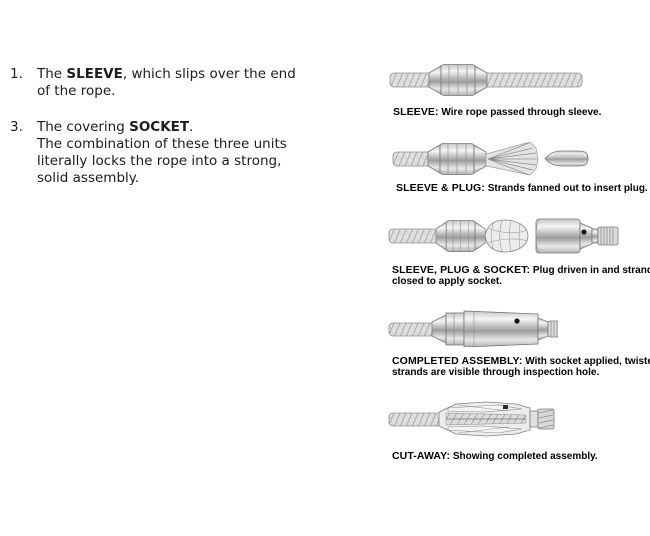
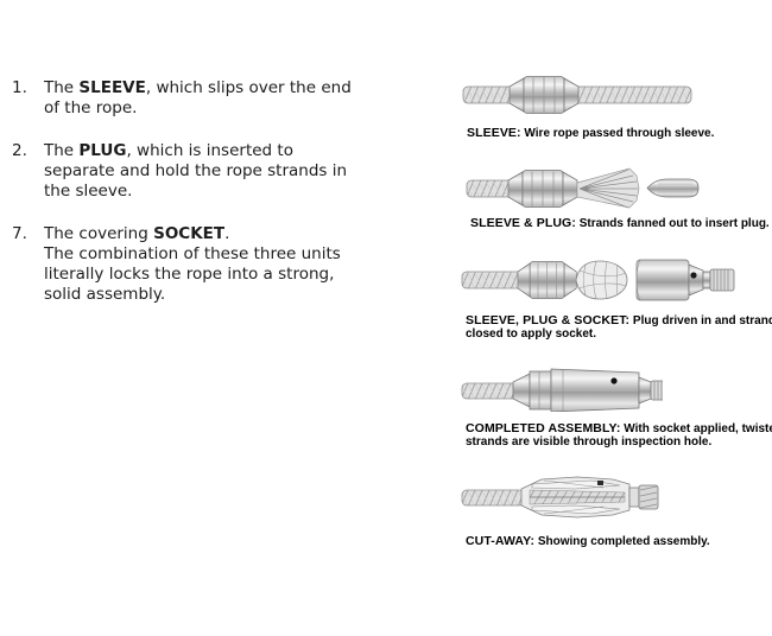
  1.
  The SLEEVE, which slips over the end
  of the rope.
+ 2.
+ The PLUG, which is inserted to
+ separate and hold the rope strands in
+ the sleeve.
- 3.
+ 7.
  The covering SOCKET.
  The combination of these three units
  literally locks the rope into a strong,
  solid assembly.
  SLEEVE: Wire rope passed through sleeve.
  SLEEVE & PLUG: Strands fanned out to insert plug.
  SLEEVE, PLUG & SOCKET: Plug driven in and stran
  closed to apply socket.
  COMPLETED ASSEMBLY: With socket applied, twist
  strands are visible through inspection hole.
  CUT-AWAY: Showing completed assembly.
